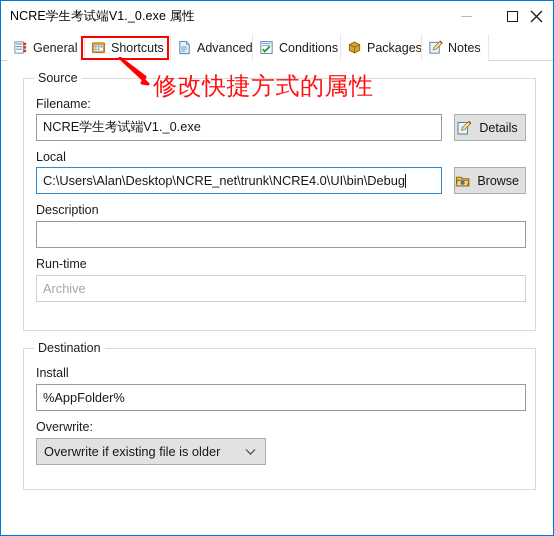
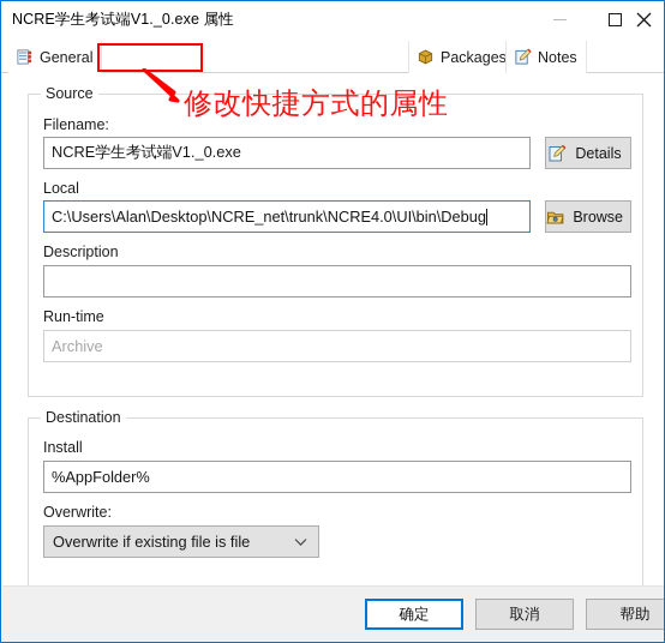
  NCRE学生考试端V1._0.exe 属性
  General
- Shortcuts
- Advanced
- Conditions
  Packages
  Notes
  修改快捷方式的属性
  Source
  Filename:
  NCRE学生考试端V1._0.exe
  Details
  Local
  C:\Users\Alan\Desktop\NCRE_net\trunk\NCRE4.0\UI\bin\Debug
  Browse
  Description
  Run-time
  Archive
  Destination
  Install
  %AppFolder%
  Overwrite:
- Overwrite if existing file is older
+ Overwrite if existing file is file
+ 确定
+ 取消
+ 帮助
